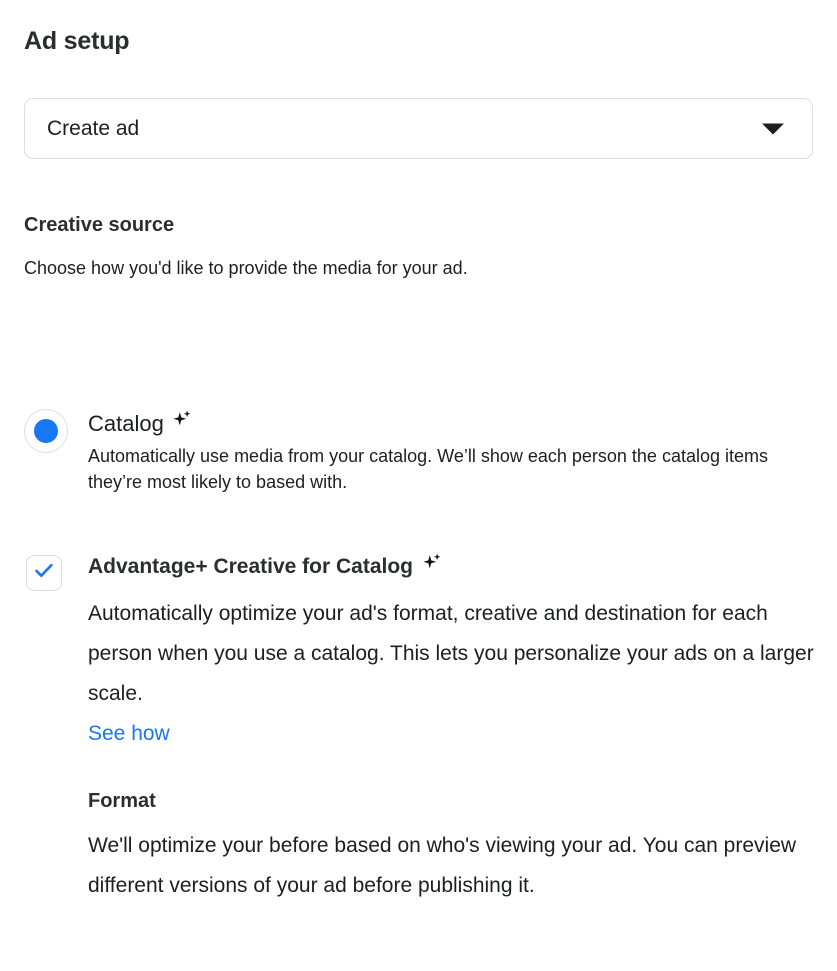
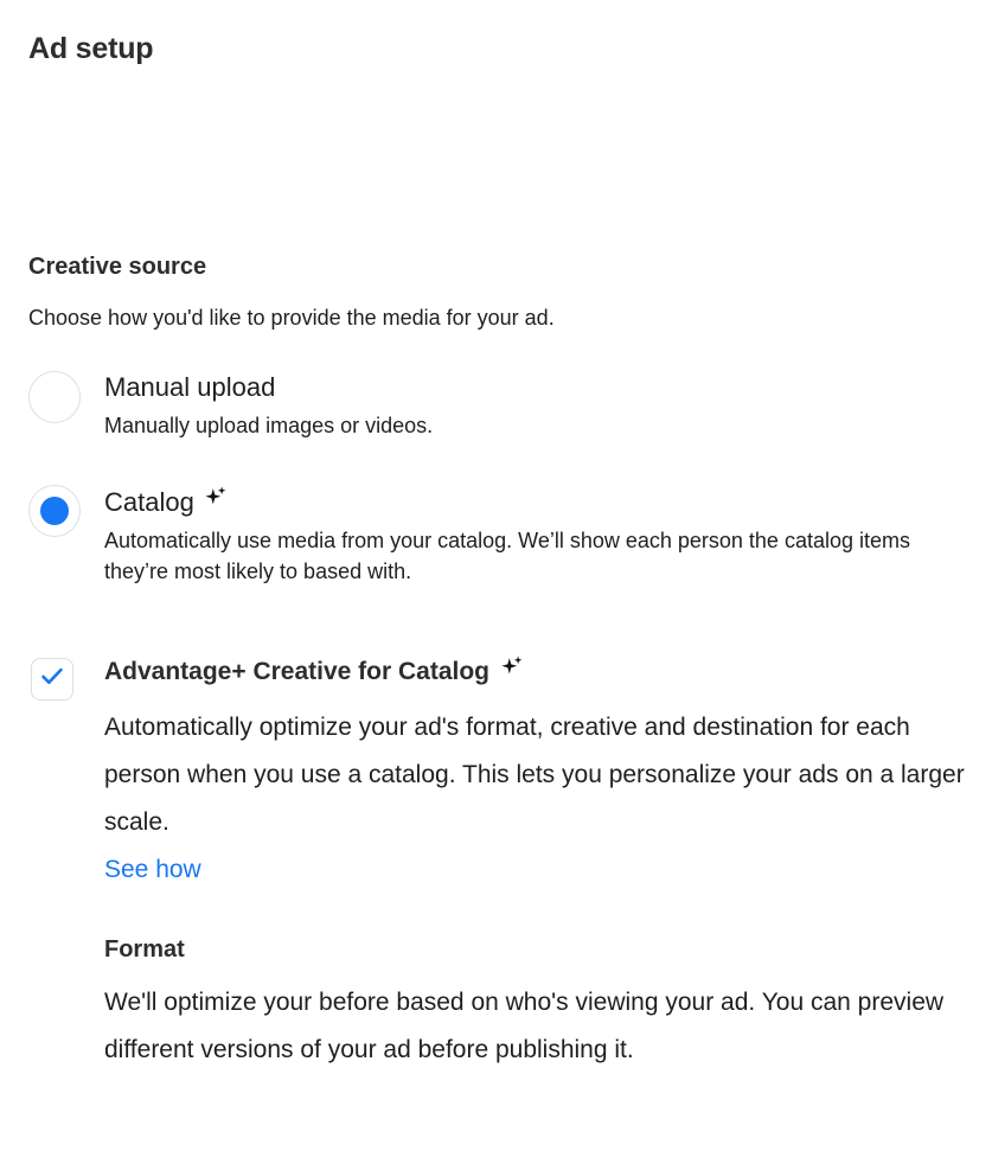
  Ad setup
- Create ad
  Creative source
  Choose how you'd like to provide the media for your ad.
+ Manual upload
+ Manually upload images or videos.
  Catalog
  Automatically use media from your catalog. We’ll show each person the catalog items they’re most likely to based with.
  Advantage+ Creative for Catalog
  Automatically optimize your ad's format, creative and destination for each person when you use a catalog. This lets you personalize your ads on a larger scale.
  See how
  Format
  We'll optimize your before based on who's viewing your ad. You can preview different versions of your ad before publishing it.
